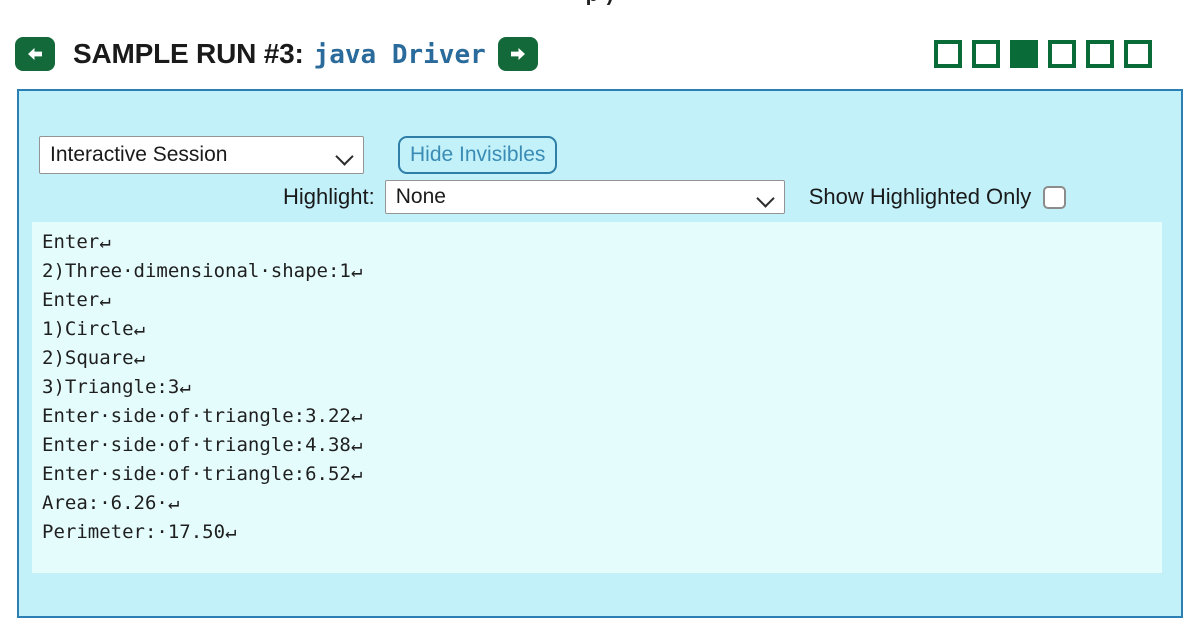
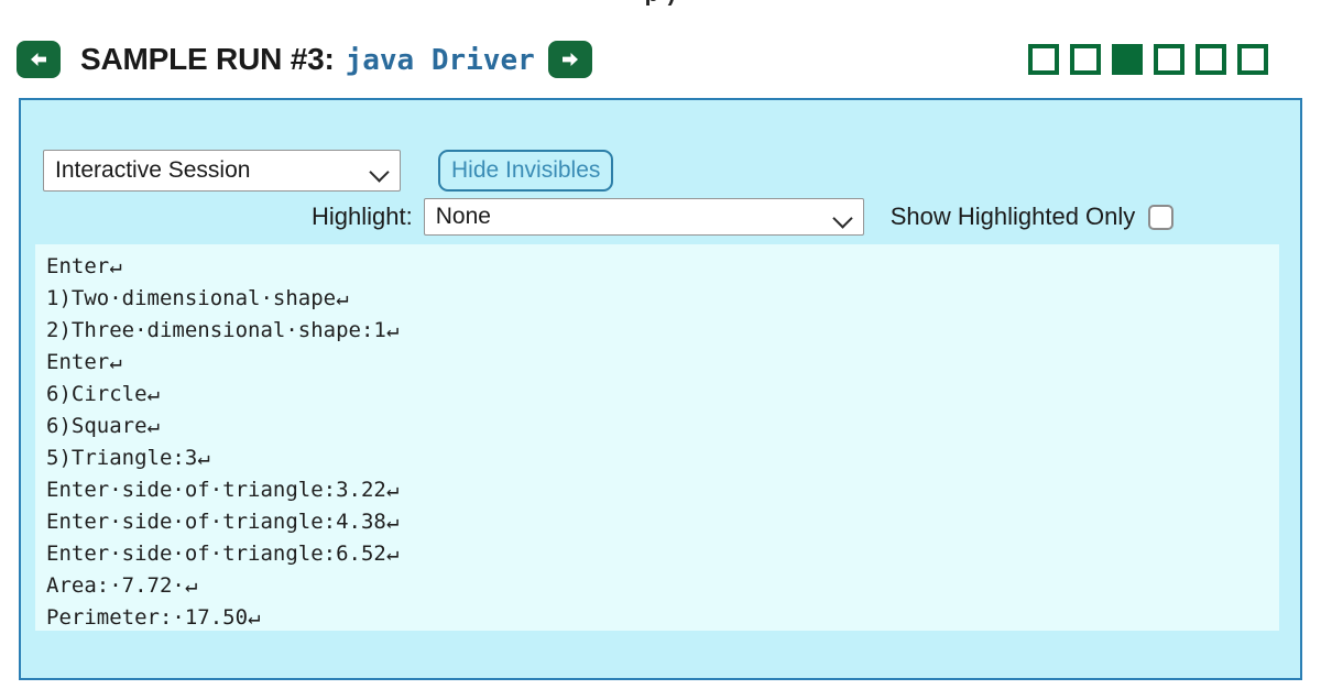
  SAMPLE RUN #3:
  java Driver
  Interactive Session
  Hide Invisibles
  Highlight:
  None
  Show Highlighted Only
  Enter↵
+ 1)Two·dimensional·shape↵
  2)Three·dimensional·shape:1↵
  Enter↵
- 1)Circle↵
+ 6)Circle↵
- 2)Square↵
+ 6)Square↵
- 3)Triangle:3↵
+ 5)Triangle:3↵
  Enter·side·of·triangle:3.22↵
  Enter·side·of·triangle:4.38↵
  Enter·side·of·triangle:6.52↵
- Area:·6.26·↵
+ Area:·7.72·↵
  Perimeter:·17.50↵
